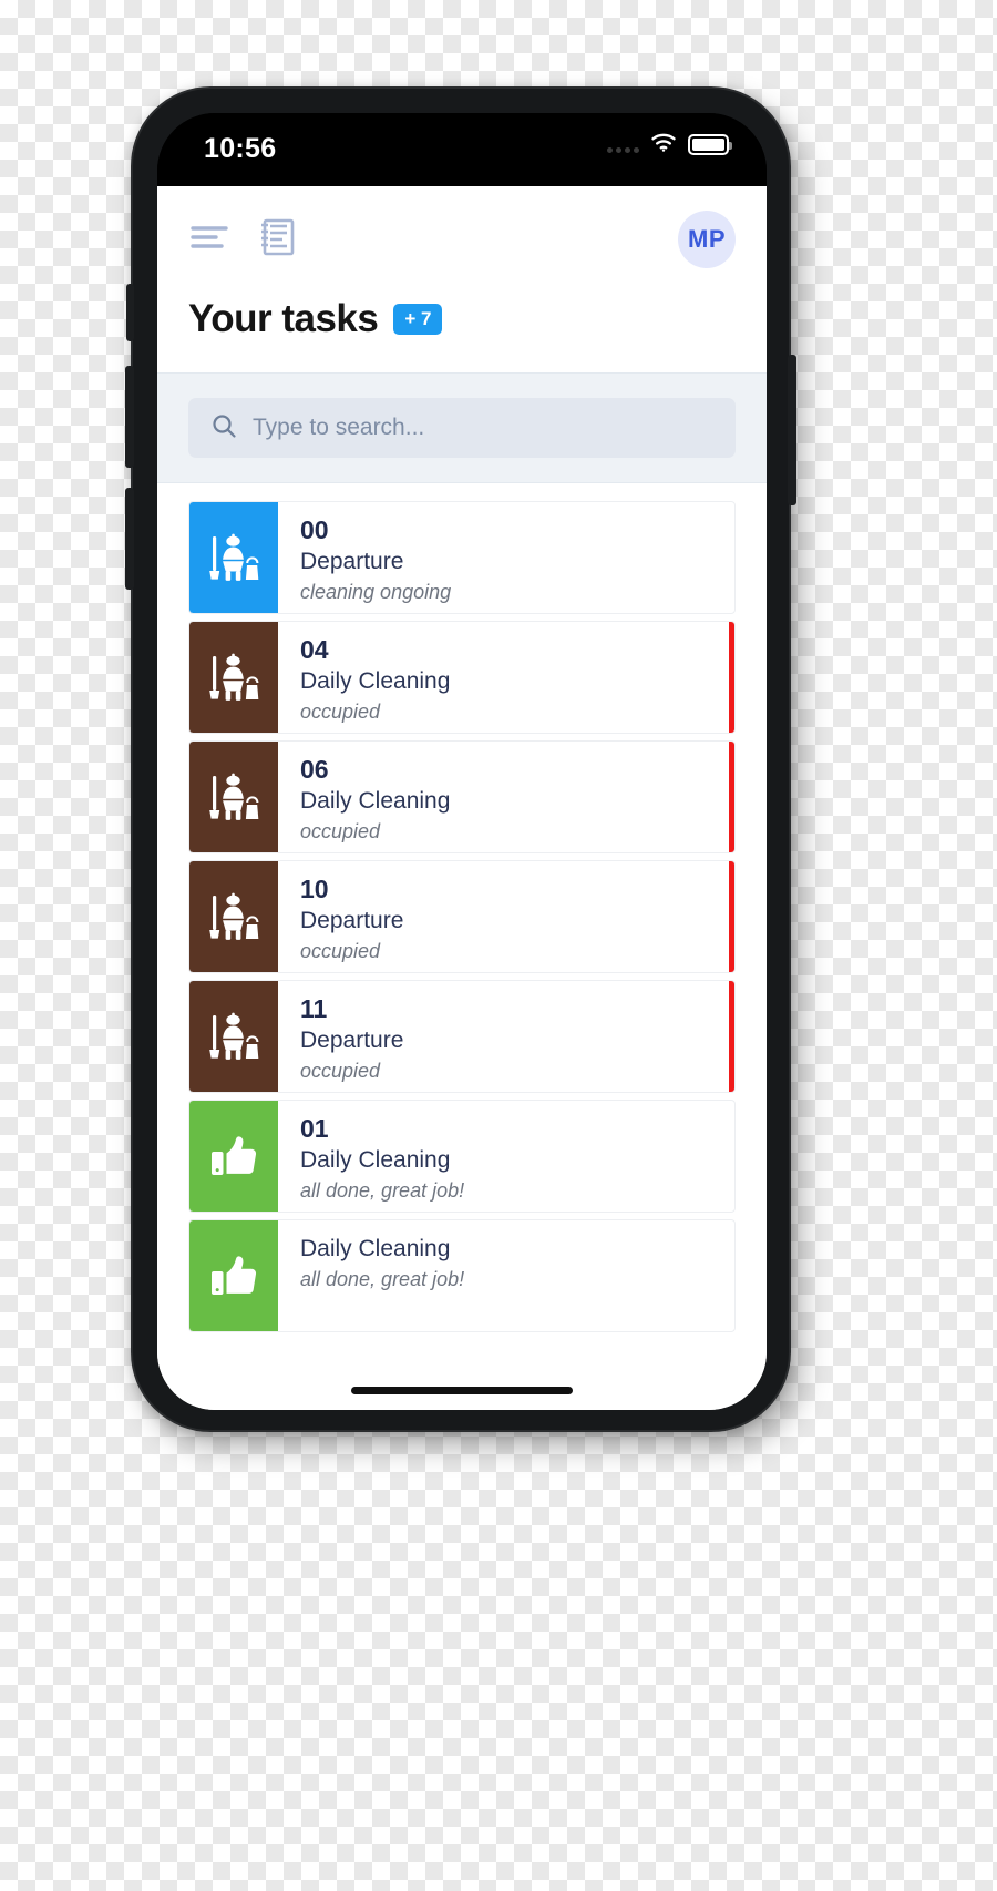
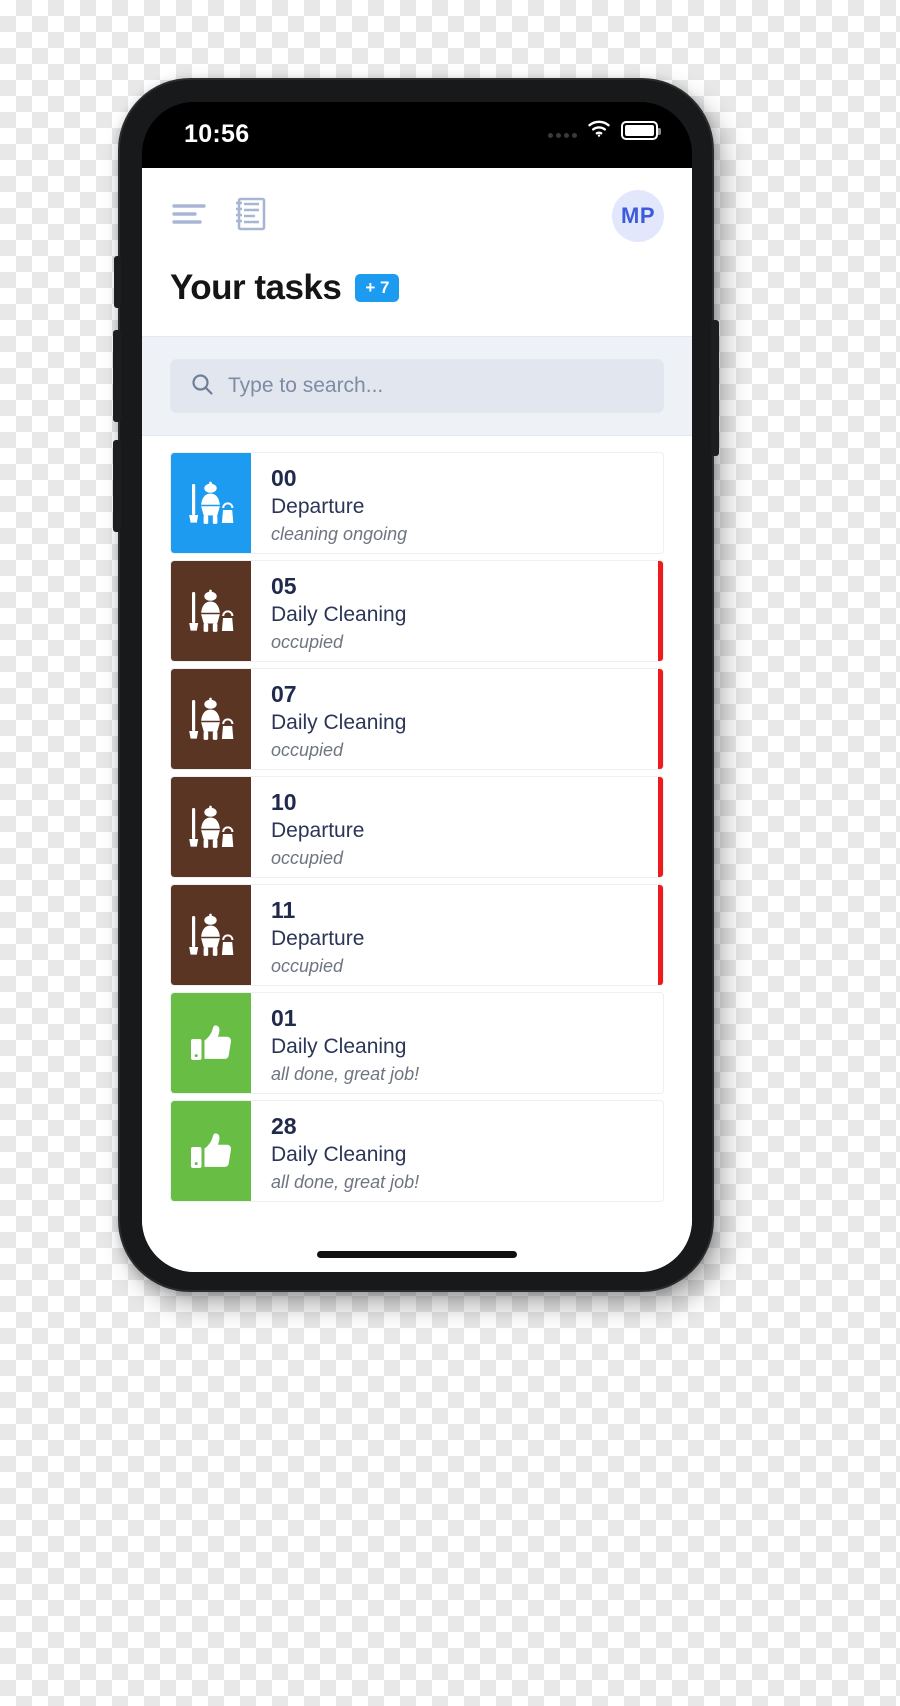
  10:56
  MP
  Your tasks
  + 7
  Type to search...
  00
  Departure
  cleaning ongoing
- 04
+ 05
  Daily Cleaning
  occupied
- 06
+ 07
  Daily Cleaning
  occupied
  10
  Departure
  occupied
  11
  Departure
  occupied
  01
  Daily Cleaning
  all done, great job!
+ 28
  Daily Cleaning
  all done, great job!
